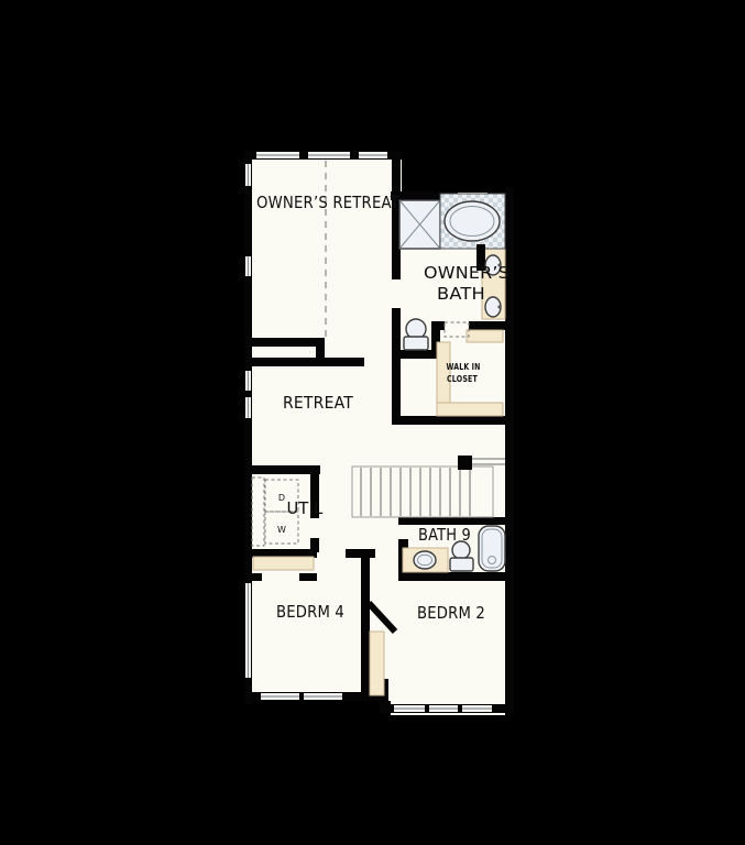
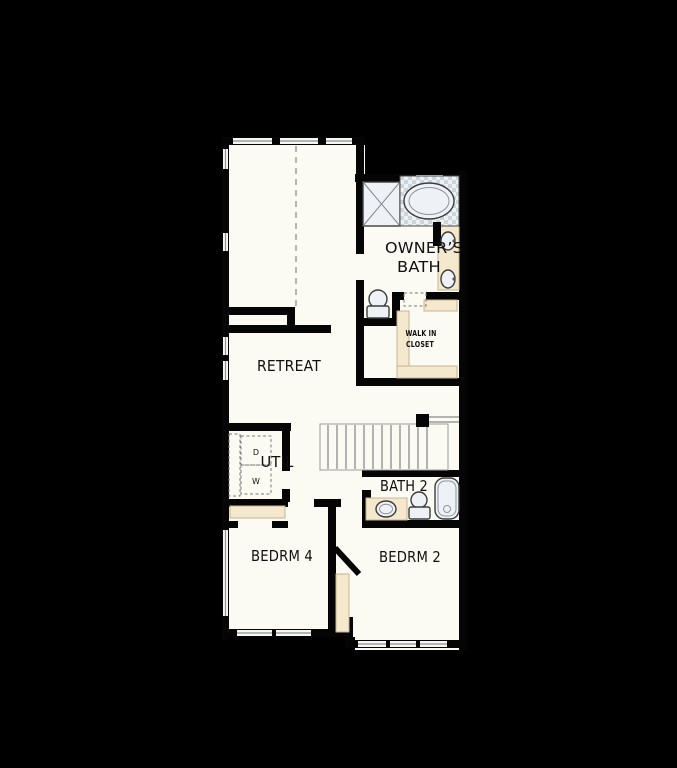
  D
  W
- OWNER’S RETREAT
  OWNER’S
  BATH
  WALK IN
  CLOSET
  RETREAT
  UTIL
- BATH 9
+ BATH 2
  BEDRM 4
  BEDRM 2
